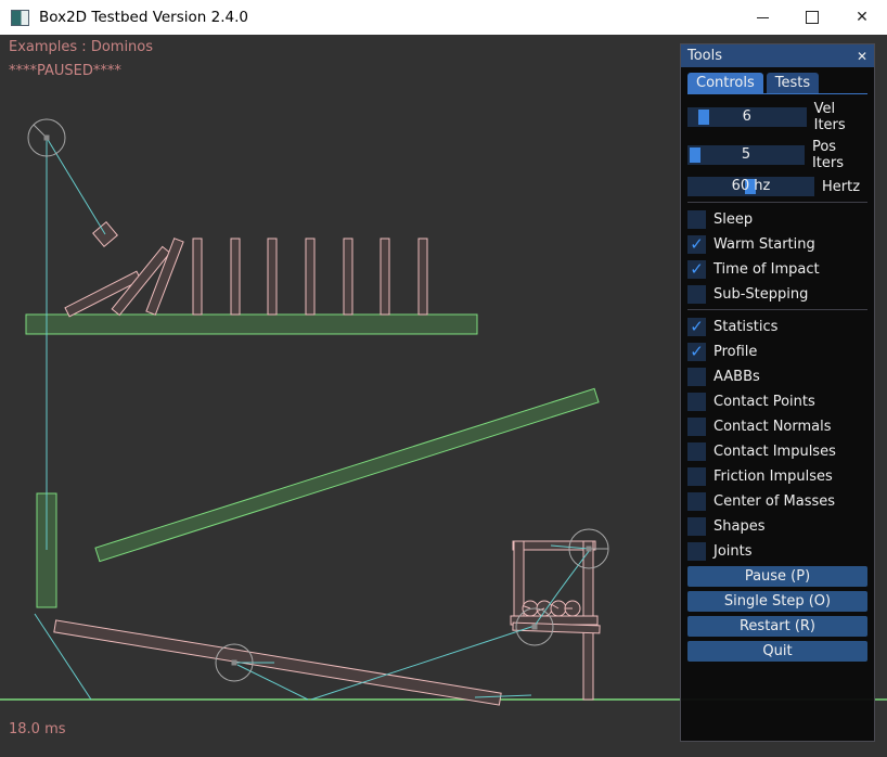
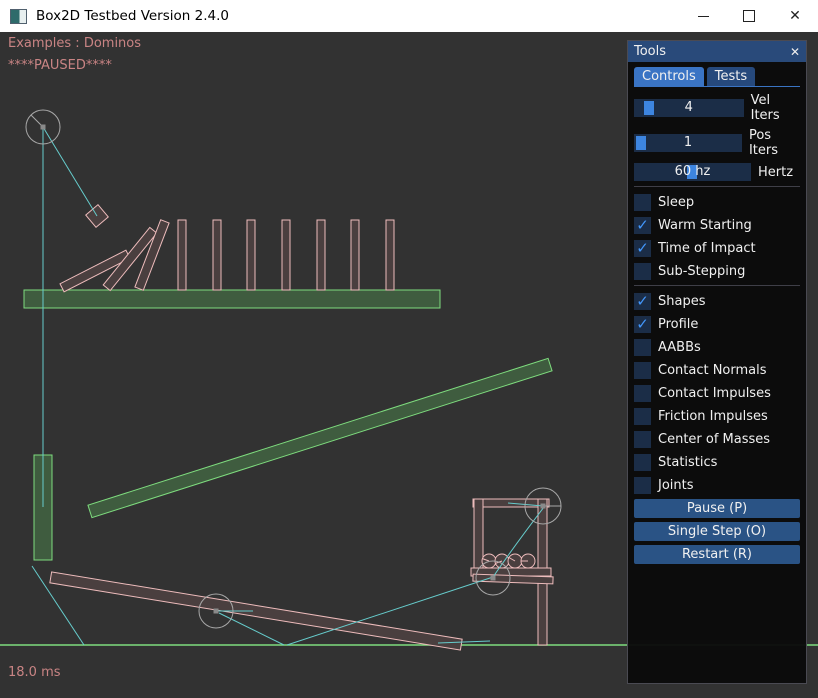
  Box2D Testbed Version 2.4.0
  ✕
  Examples : Dominos
  ****PAUSED****
  18.0 ms
  Tools
  ✕
  Controls
  Tests
- 6
+ 4
  Vel Iters
- 5
+ 1
  Pos Iters
  60 hz
  Hertz
  Sleep
  ✓
  Warm Starting
  ✓
  Time of Impact
  Sub-Stepping
  ✓
- Statistics
+ Shapes
  ✓
  Profile
  AABBs
- Contact Points
  Contact Normals
  Contact Impulses
  Friction Impulses
  Center of Masses
- Shapes
+ Statistics
  Joints
  Pause (P)
  Single Step (O)
  Restart (R)
- Quit
